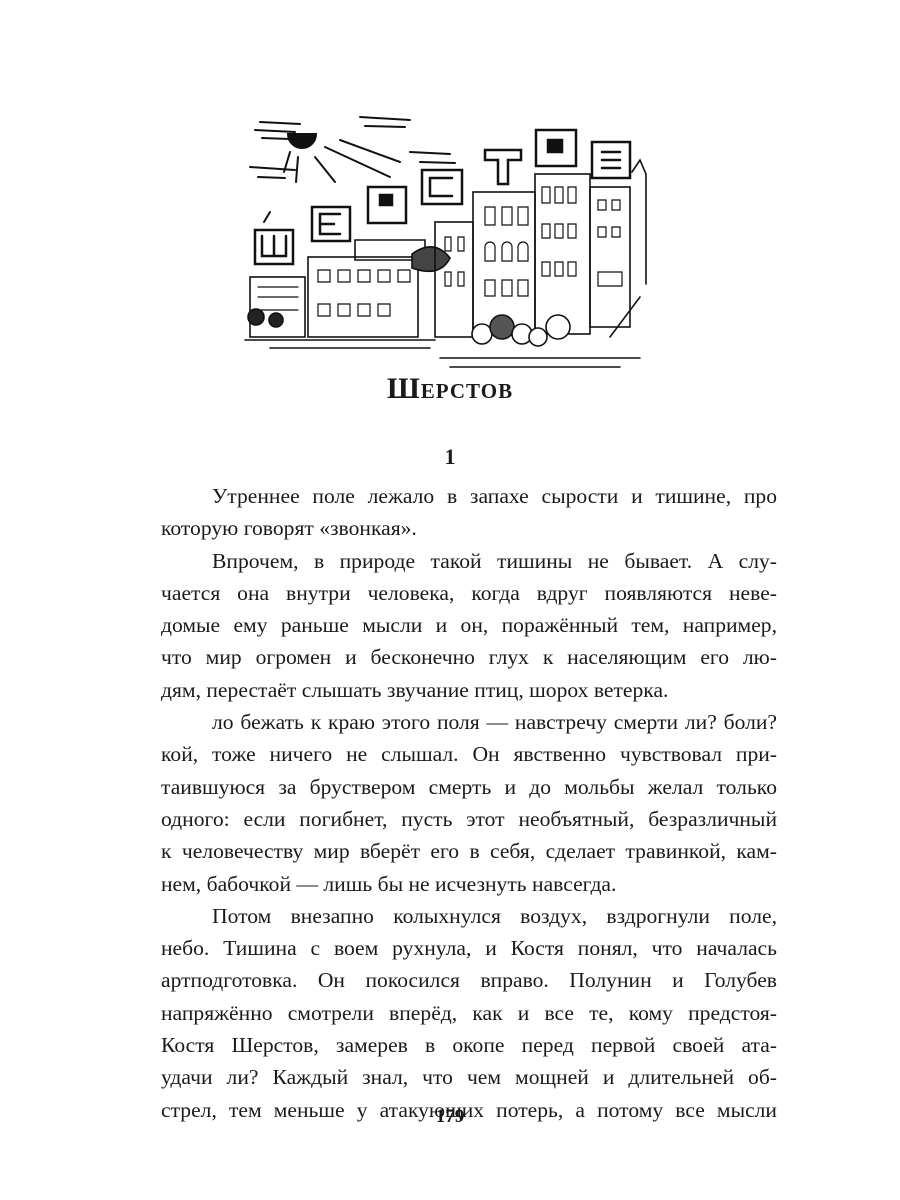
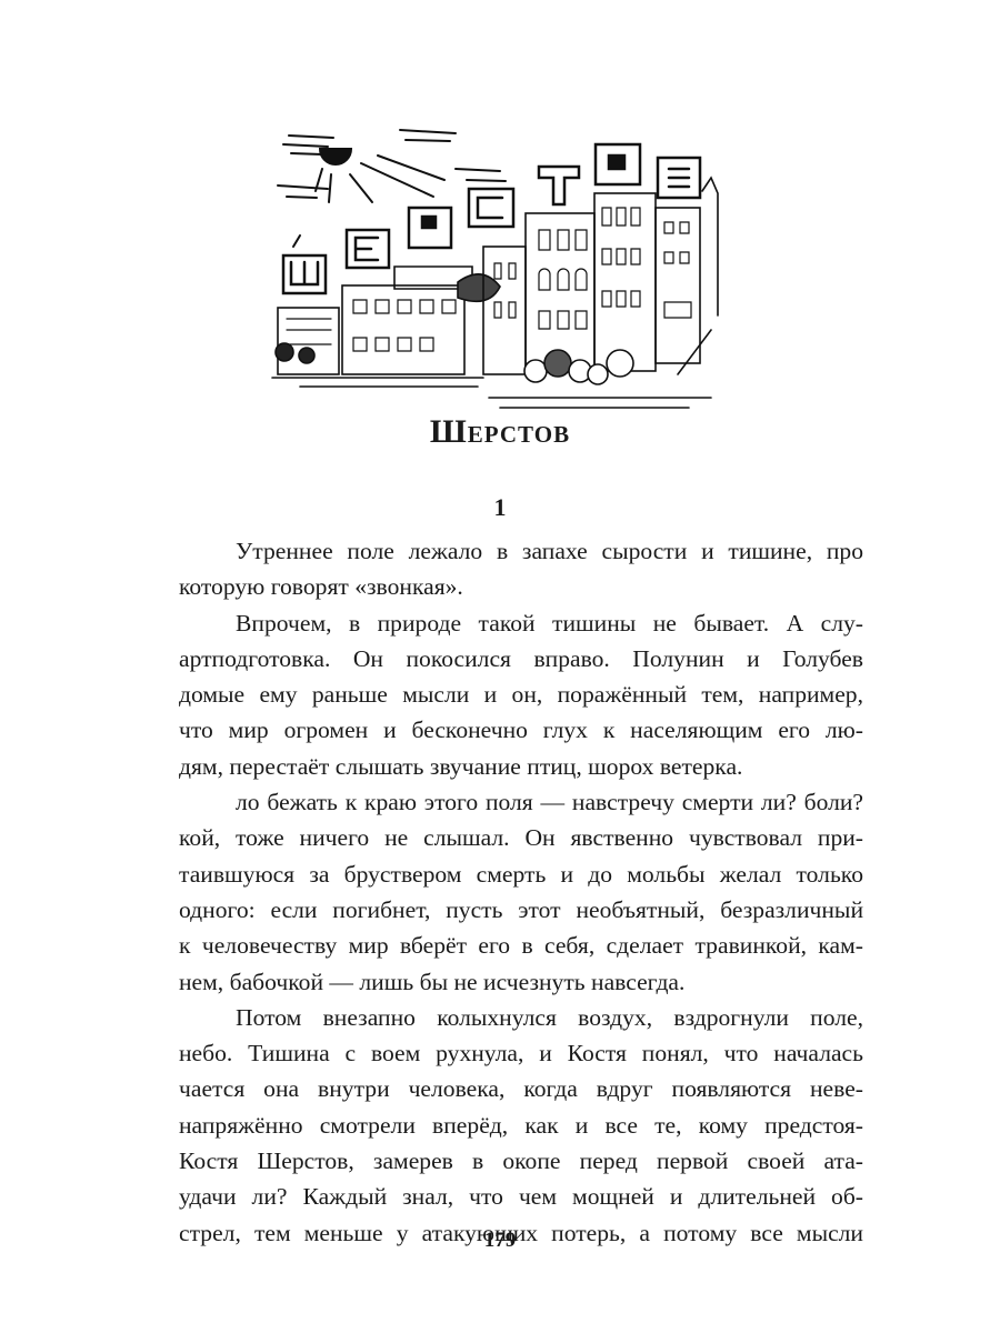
  Шерстов
  1
  Утреннее поле лежало в запахе сырости и тишине, про
  которую говорят «звонкая».
  Впрочем, в природе такой тишины не бывает. А слу-
- чается она внутри человека, когда вдруг появляются неве-
+ артподготовка. Он покосился вправо. Полунин и Голубев
  домые ему раньше мысли и он, поражённый тем, например,
  что мир огромен и бесконечно глух к населяющим его лю-
  дям, перестаёт слышать звучание птиц, шорох ветерка.
  ло бежать к краю этого поля — навстречу смерти ли? боли?
  кой, тоже ничего не слышал. Он явственно чувствовал при-
  таившуюся за бруствером смерть и до мольбы желал только
  одного: если погибнет, пусть этот необъятный, безразличный
  к человечеству мир вберёт его в себя, сделает травинкой, кам-
  нем, бабочкой — лишь бы не исчезнуть навсегда.
  Потом внезапно колыхнулся воздух, вздрогнули поле,
  небо. Тишина с воем рухнула, и Костя понял, что началась
- артподготовка. Он покосился вправо. Полунин и Голубев
+ чается она внутри человека, когда вдруг появляются неве-
  напряжённо смотрели вперёд, как и все те, кому предстоя-
  Костя Шерстов, замерев в окопе перед первой своей ата-
  удачи ли? Каждый знал, что чем мощней и длительней об-
  стрел, тем меньше у атакующих потерь, а потому все мысли
  179
